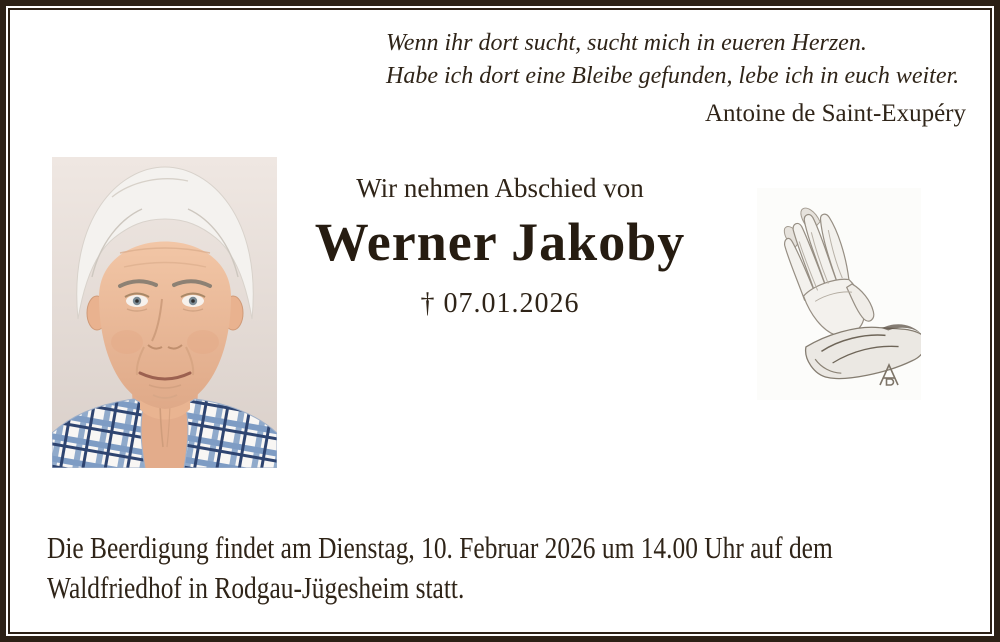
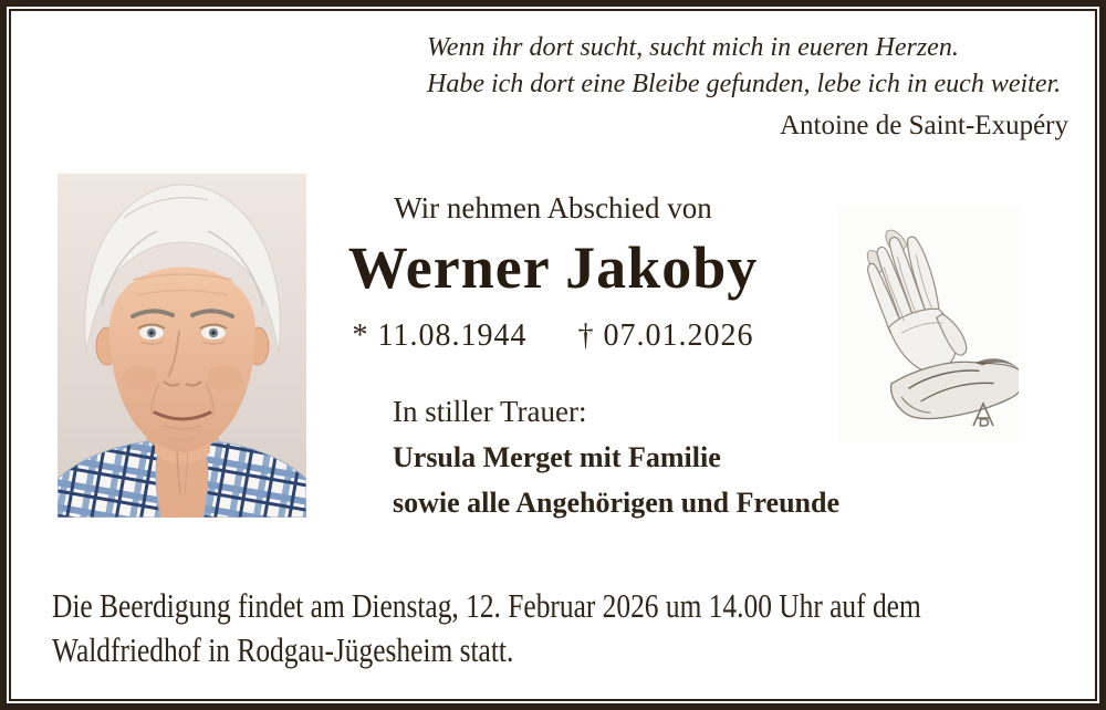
  Wenn ihr dort sucht, sucht mich in eueren Herzen.
  Habe ich dort eine Bleibe gefunden, lebe ich in euch weiter.
  Antoine de Saint-Exupéry
  Wir nehmen Abschied von
  Werner Jakoby
+ * 11.08.1944
  † 07.01.2026
+ In stiller Trauer:
+ Ursula Merget mit Familie
+ sowie alle Angehörigen und Freunde
- Die Beerdigung findet am Dienstag, 10. Februar 2026 um 14.00 Uhr auf dem
+ Die Beerdigung findet am Dienstag, 12. Februar 2026 um 14.00 Uhr auf dem
  Waldfriedhof in Rodgau-Jügesheim statt.
